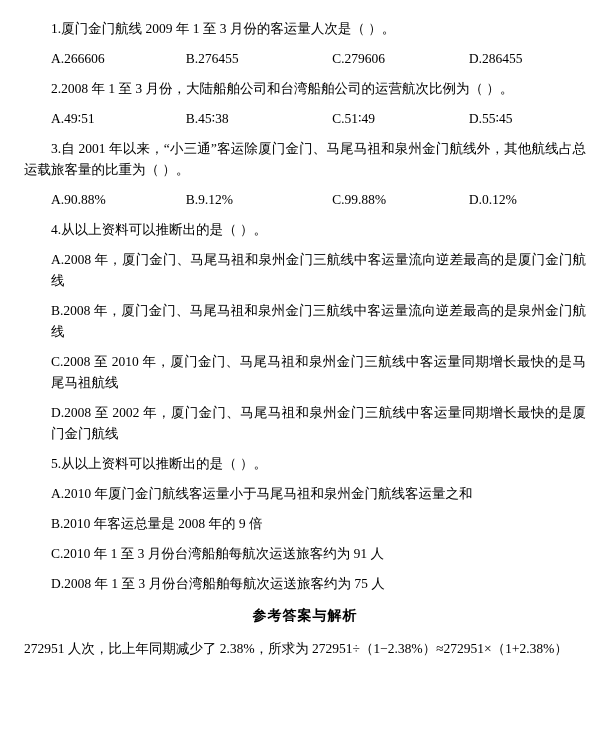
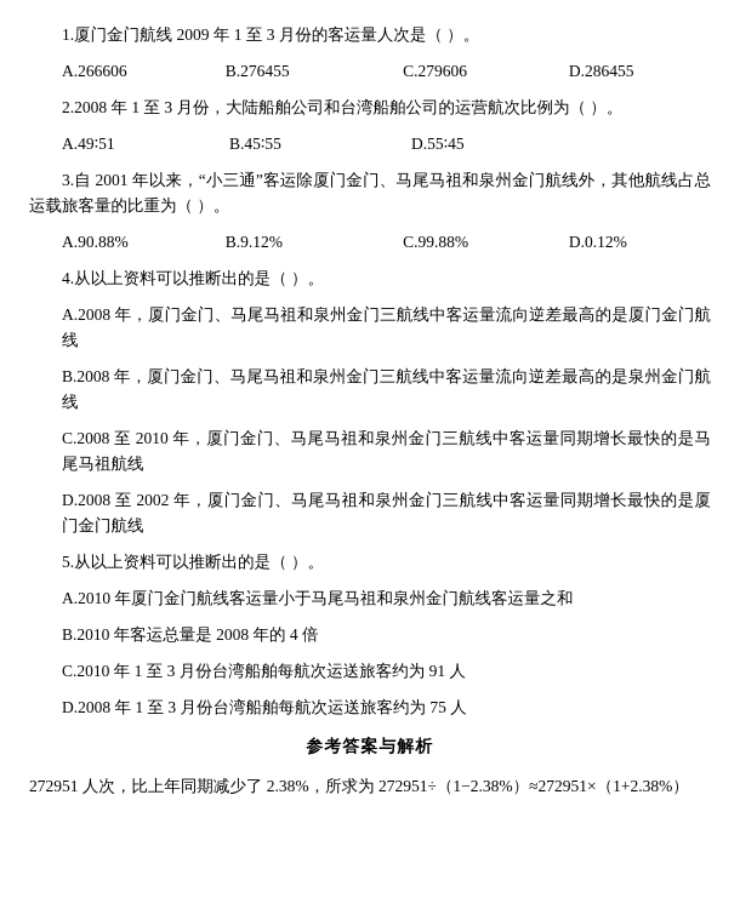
  1.厦门金门航线 2009 年 1 至 3 月份的客运量人次是（ ）。
  A.266606
  B.276455
  C.279606
  D.286455
  2.2008 年 1 至 3 月份，大陆船舶公司和台湾船舶公司的运营航次比例为（ ）。
  A.49∶51
- B.45∶38
+ B.45∶55
- C.51∶49
  D.55∶45
  3.自 2001 年以来，“小三通”客运除厦门金门、马尾马祖和泉州金门航线外，其他航线占总运载旅客量的比重为（ ）。
  A.90.88%
  B.9.12%
  C.99.88%
  D.0.12%
  4.从以上资料可以推断出的是（ ）。
  A.2008 年，厦门金门、马尾马祖和泉州金门三航线中客运量流向逆差最高的是厦门金门航线
  B.2008 年，厦门金门、马尾马祖和泉州金门三航线中客运量流向逆差最高的是泉州金门航线
  C.2008 至 2010 年，厦门金门、马尾马祖和泉州金门三航线中客运量同期增长最快的是马尾马祖航线
  D.2008 至 2002 年，厦门金门、马尾马祖和泉州金门三航线中客运量同期增长最快的是厦门金门航线
  5.从以上资料可以推断出的是（ ）。
  A.2010 年厦门金门航线客运量小于马尾马祖和泉州金门航线客运量之和
- B.2010 年客运总量是 2008 年的 9 倍
+ B.2010 年客运总量是 2008 年的 4 倍
  C.2010 年 1 至 3 月份台湾船舶每航次运送旅客约为 91 人
  D.2008 年 1 至 3 月份台湾船舶每航次运送旅客约为 75 人
  参考答案与解析
  272951 人次，比上年同期减少了 2.38%，所求为 272951÷（1−2.38%）≈272951×（1+2.38%）
